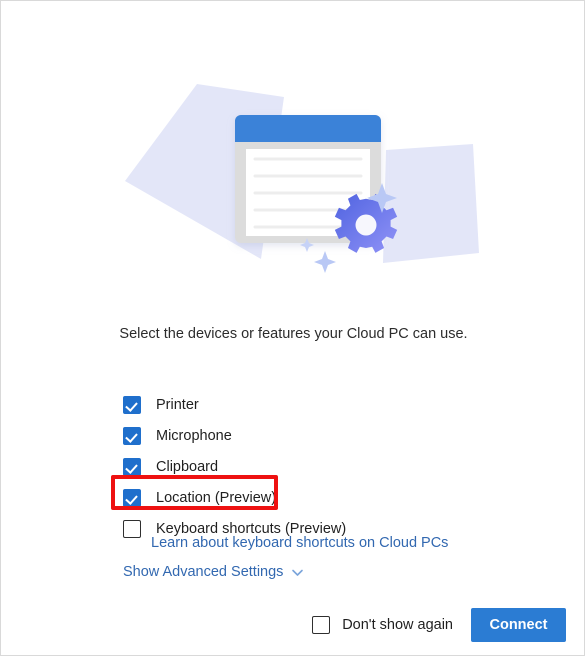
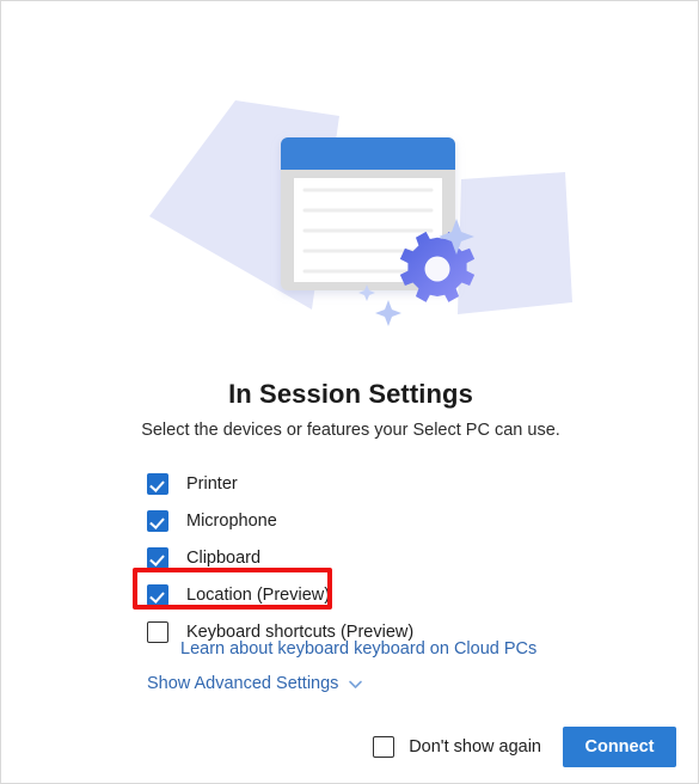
+ In Session Settings
- Select the devices or features your Cloud PC can use.
+ Select the devices or features your Select PC can use.
  Printer
  Microphone
  Clipboard
  Location (Preview)
  Keyboard shortcuts (Preview)
- Learn about keyboard shortcuts on Cloud PCs
+ Learn about keyboard keyboard on Cloud PCs
  Show Advanced Settings
  Don't show again
  Connect
